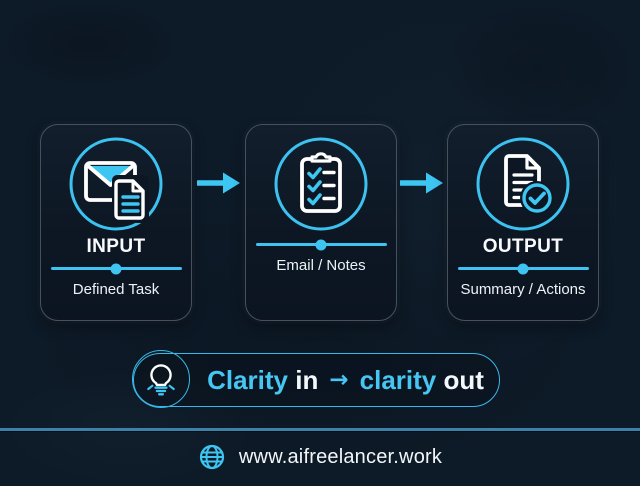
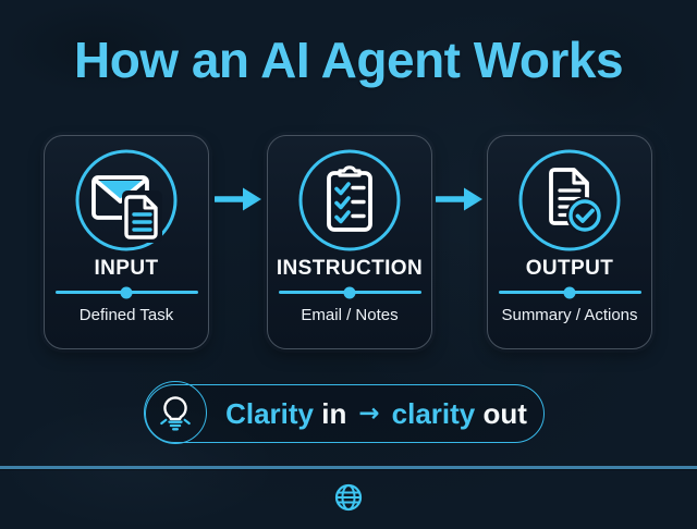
+ How an AI Agent Works
  INPUT
  Defined Task
+ INSTRUCTION
  Email / Notes
  OUTPUT
  Summary / Actions
  Clarity
  in
  →
  clarity
  out
- www.aifreelancer.work
